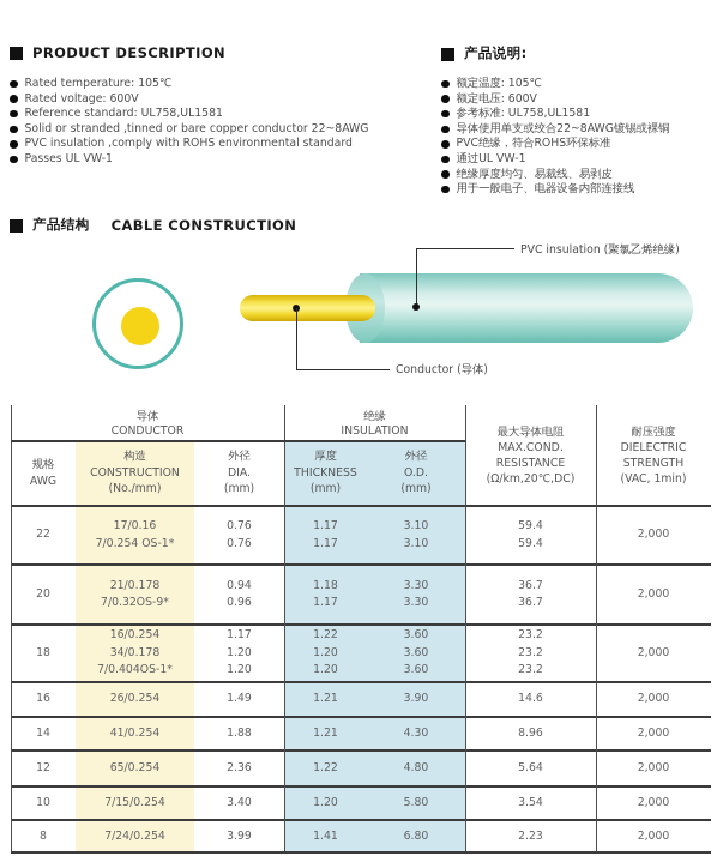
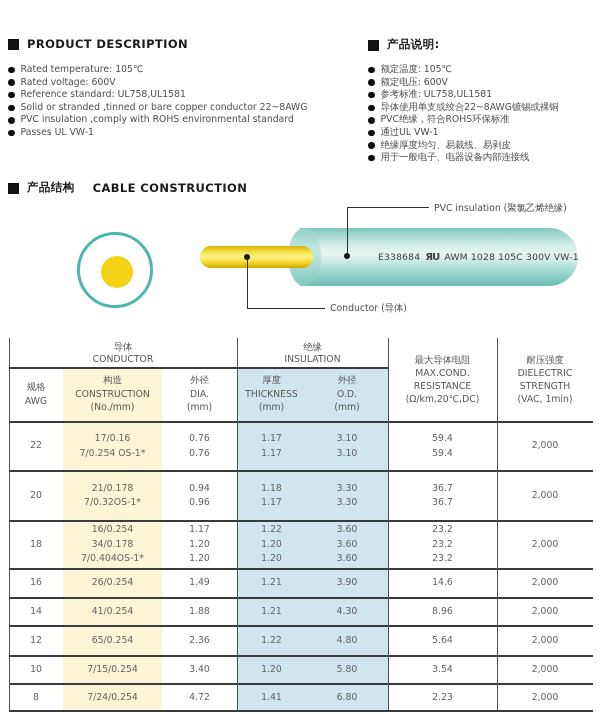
  PRODUCT DESCRIPTION
  Rated temperature: 105℃
  Rated voltage: 600V
  Reference standard: UL758,UL1581
  Solid or stranded ,tinned or bare copper conductor 22~8AWG
  PVC insulation ,comply with ROHS environmental standard
  Passes UL VW-1
  产品说明:
  额定温度: 105℃
  额定电压: 600V
  参考标准: UL758,UL1581
  导体使用单支或绞合22~8AWG镀锡或裸铜
  PVC绝缘，符合ROHS环保标准
  通过UL VW-1
  绝缘厚度均匀、易裁线、易剥皮
  用于一般电子、电器设备内部连接线
  产品结构
  CABLE CONSTRUCTION
+ E338684 ЯU AWM 1028 105C 300V VW-1
  PVC insulation (聚氯乙烯绝缘)
  Conductor (导体)
  导体
  CONDUCTOR
  绝缘
  INSULATION
  规格
  AWG
  构造
  CONSTRUCTION
  (No./mm)
  外径
  DIA.
  (mm)
  厚度
  THICKNESS
  (mm)
  外径
  O.D.
  (mm)
  最大导体电阻
  MAX.COND.
  RESISTANCE
  (Ω/km,20℃,DC)
  耐压强度
  DIELECTRIC
  STRENGTH
  (VAC, 1min)
  22
  17/0.16
  7/0.254 OS-1*
  0.76
  0.76
  1.17
  1.17
  3.10
  3.10
  59.4
  59.4
  2,000
  20
  21/0.178
- 7/0.32OS-9*
+ 7/0.32OS-1*
  0.94
  0.96
  1.18
  1.17
  3.30
  3.30
  36.7
  36.7
  2,000
  18
  16/0.254
  34/0.178
  7/0.404OS-1*
  1.17
  1.20
  1.20
  1.22
  1.20
  1.20
  3.60
  3.60
  3.60
  23.2
  23.2
  23.2
  2,000
  16
  26/0.254
  1.49
  1.21
  3.90
  14.6
  2,000
  14
  41/0.254
  1.88
  1.21
  4.30
  8.96
  2,000
  12
  65/0.254
  2.36
  1.22
  4.80
  5.64
  2,000
  10
  7/15/0.254
  3.40
  1.20
  5.80
  3.54
  2,000
  8
  7/24/0.254
- 3.99
+ 4.72
  1.41
  6.80
  2.23
  2,000
